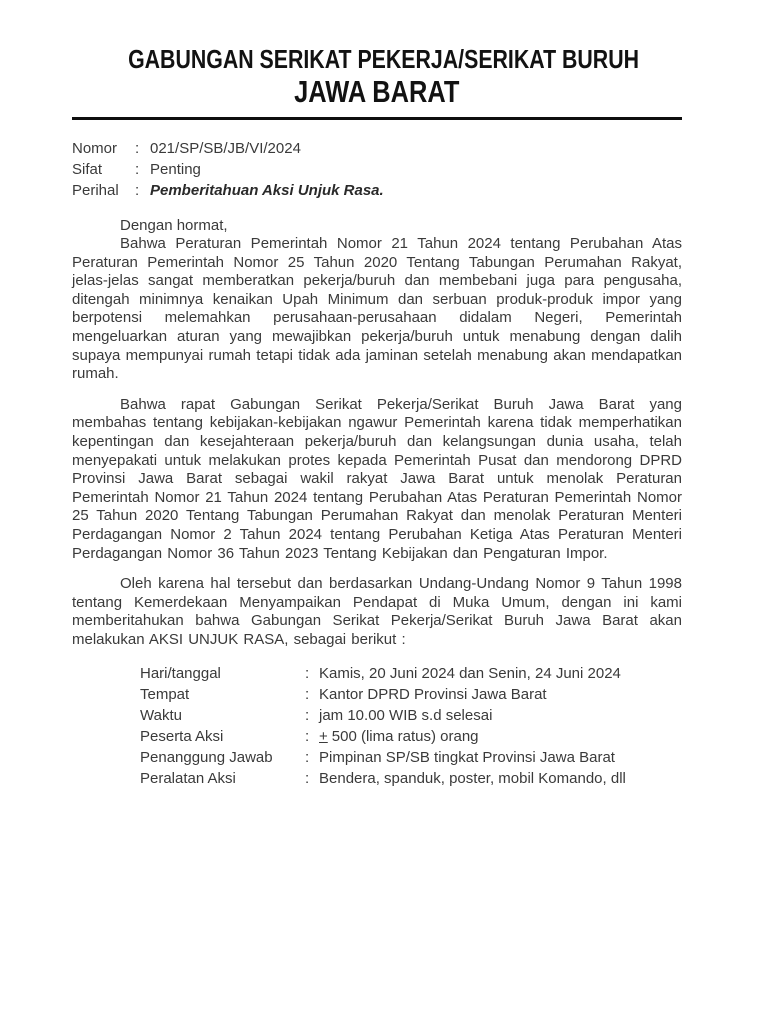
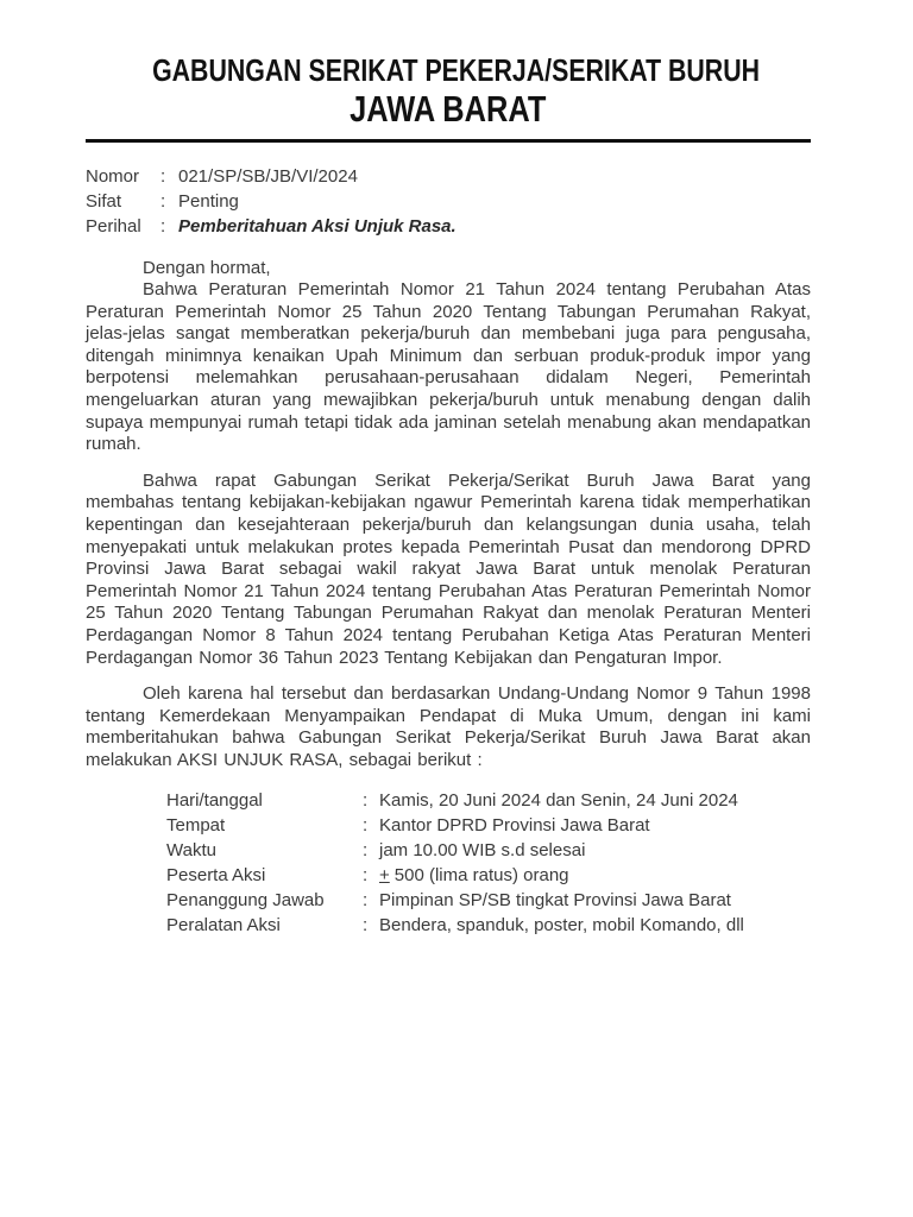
  GABUNGAN SERIKAT PEKERJA/SERIKAT BURUH
  JAWA BARAT
  Nomor
  :
  021/SP/SB/JB/VI/2024
  Sifat
  :
  Penting
  Perihal
  :
  Pemberitahuan Aksi Unjuk Rasa.
  Dengan hormat,
  Bahwa Peraturan Pemerintah Nomor 21 Tahun 2024 tentang Perubahan Atas Peraturan Pemerintah Nomor 25 Tahun 2020 Tentang Tabungan Perumahan Rakyat, jelas-jelas sangat memberatkan pekerja/buruh dan membebani juga para pengusaha, ditengah minimnya kenaikan Upah Minimum dan serbuan produk-produk impor yang berpotensi melemahkan perusahaan-perusahaan didalam Negeri, Pemerintah mengeluarkan aturan yang mewajibkan pekerja/buruh untuk menabung dengan dalih supaya mempunyai rumah tetapi tidak ada jaminan setelah menabung akan mendapatkan rumah.
- Bahwa rapat Gabungan Serikat Pekerja/Serikat Buruh Jawa Barat yang membahas tentang kebijakan-kebijakan ngawur Pemerintah karena tidak memperhatikan kepentingan dan kesejahteraan pekerja/buruh dan kelangsungan dunia usaha, telah menyepakati untuk melakukan protes kepada Pemerintah Pusat dan mendorong DPRD Provinsi Jawa Barat sebagai wakil rakyat Jawa Barat untuk menolak Peraturan Pemerintah Nomor 21 Tahun 2024 tentang Perubahan Atas Peraturan Pemerintah Nomor 25 Tahun 2020 Tentang Tabungan Perumahan Rakyat dan menolak Peraturan Menteri Perdagangan Nomor 2 Tahun 2024 tentang Perubahan Ketiga Atas Peraturan Menteri Perdagangan Nomor 36 Tahun 2023 Tentang Kebijakan dan Pengaturan Impor.
+ Bahwa rapat Gabungan Serikat Pekerja/Serikat Buruh Jawa Barat yang membahas tentang kebijakan-kebijakan ngawur Pemerintah karena tidak memperhatikan kepentingan dan kesejahteraan pekerja/buruh dan kelangsungan dunia usaha, telah menyepakati untuk melakukan protes kepada Pemerintah Pusat dan mendorong DPRD Provinsi Jawa Barat sebagai wakil rakyat Jawa Barat untuk menolak Peraturan Pemerintah Nomor 21 Tahun 2024 tentang Perubahan Atas Peraturan Pemerintah Nomor 25 Tahun 2020 Tentang Tabungan Perumahan Rakyat dan menolak Peraturan Menteri Perdagangan Nomor 8 Tahun 2024 tentang Perubahan Ketiga Atas Peraturan Menteri Perdagangan Nomor 36 Tahun 2023 Tentang Kebijakan dan Pengaturan Impor.
  Oleh karena hal tersebut dan berdasarkan Undang-Undang Nomor 9 Tahun 1998 tentang Kemerdekaan Menyampaikan Pendapat di Muka Umum, dengan ini kami memberitahukan bahwa Gabungan Serikat Pekerja/Serikat Buruh Jawa Barat akan melakukan AKSI UNJUK RASA, sebagai berikut :
  Hari/tanggal
  :
  Kamis, 20 Juni 2024 dan Senin, 24 Juni 2024
  Tempat
  :
  Kantor DPRD Provinsi Jawa Barat
  Waktu
  :
  jam 10.00 WIB s.d selesai
  Peserta Aksi
  :
  + 500 (lima ratus) orang
  Penanggung Jawab
  :
  Pimpinan SP/SB tingkat Provinsi Jawa Barat
  Peralatan Aksi
  :
  Bendera, spanduk, poster, mobil Komando, dll
